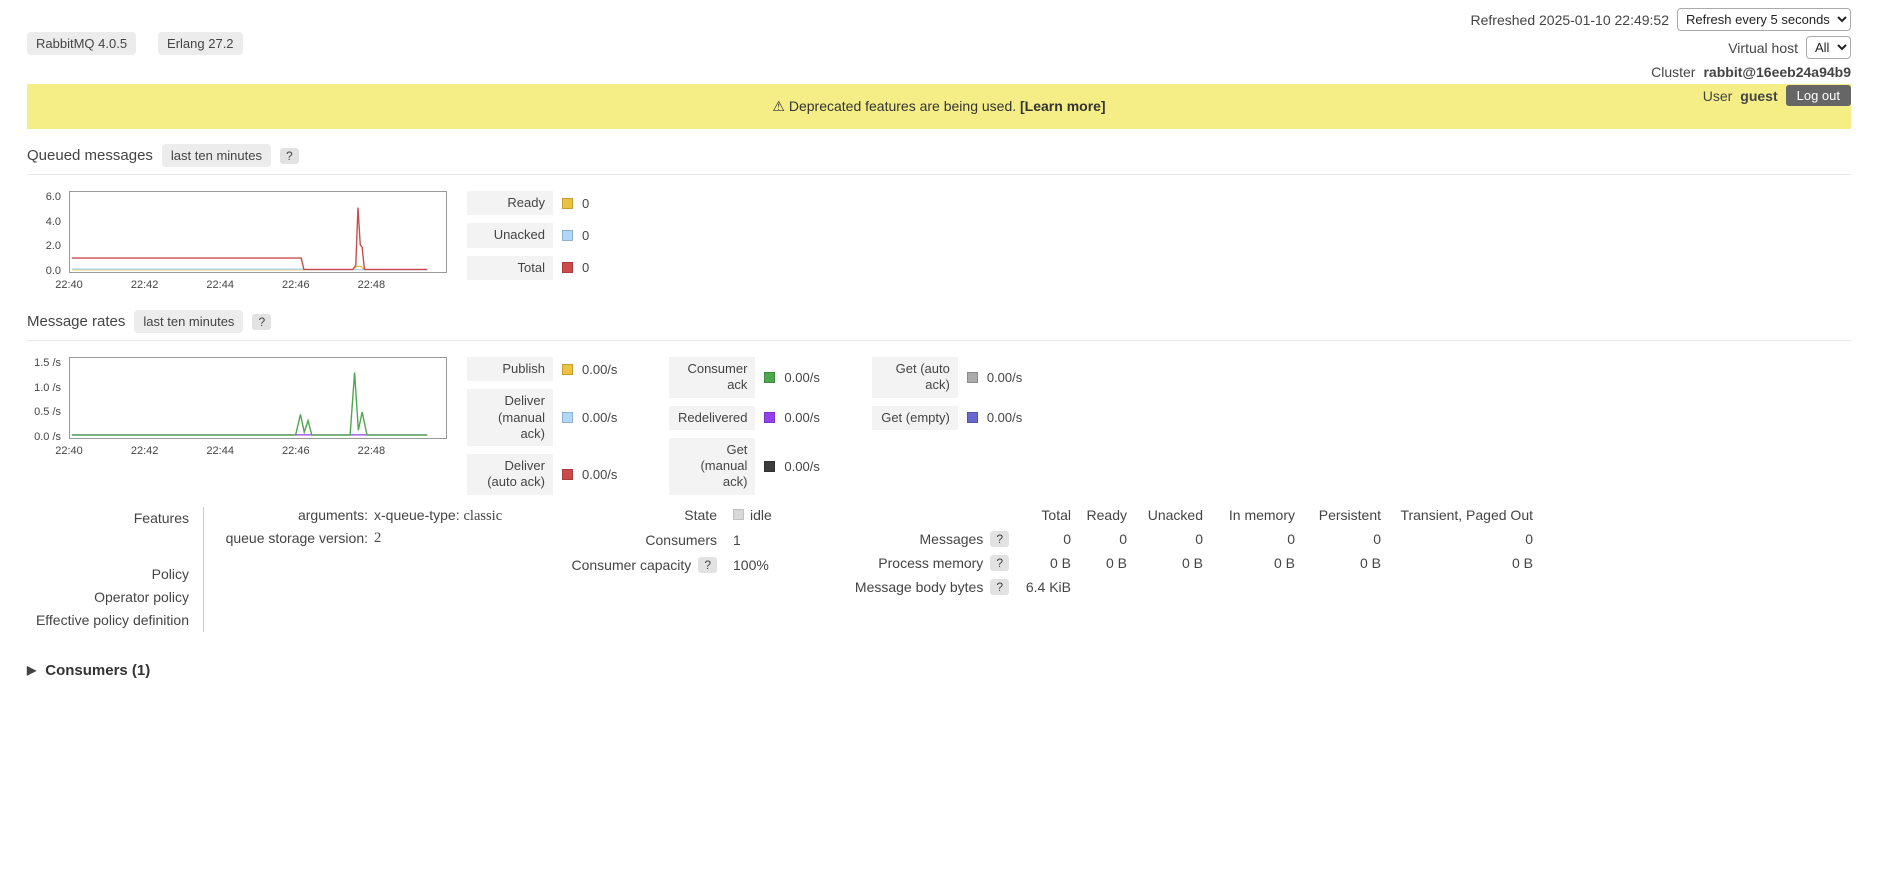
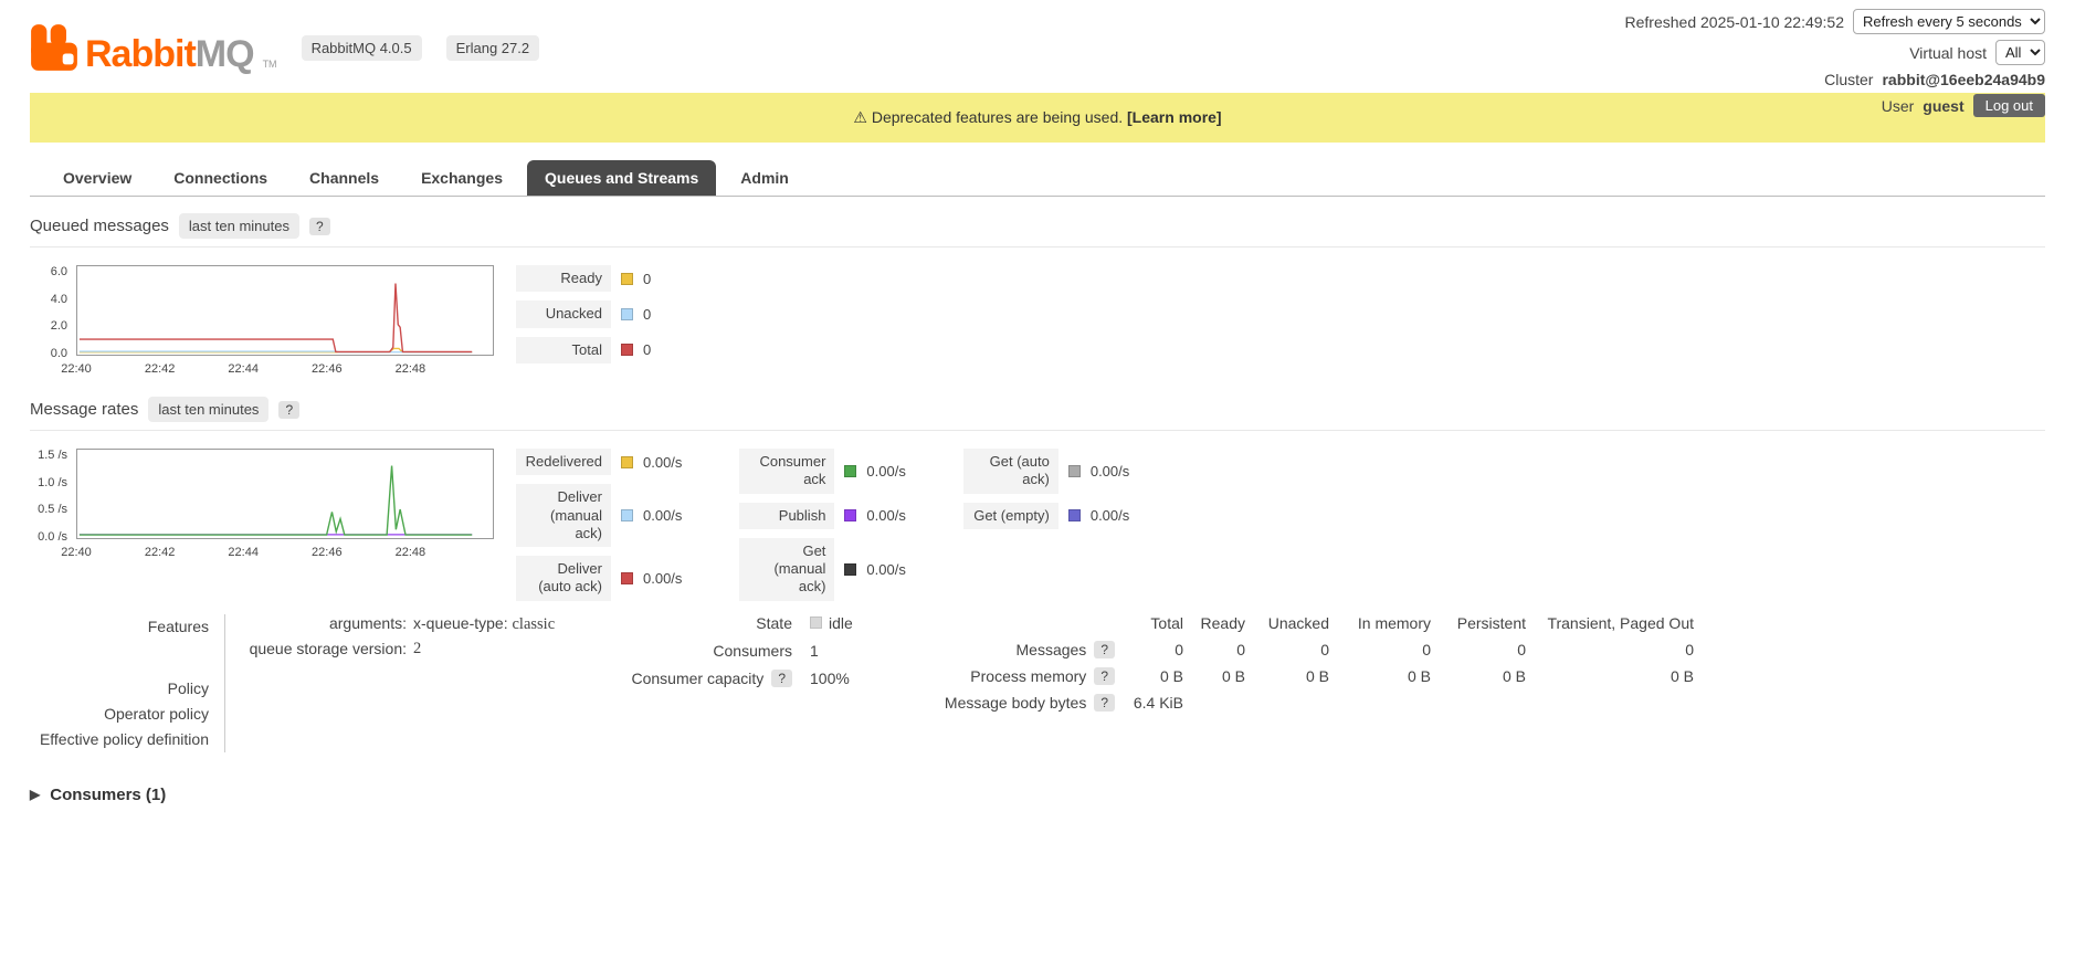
+ RabbitMQ
+ TM
  RabbitMQ 4.0.5
  Erlang 27.2
  Refreshed 2025-01-10 22:49:52
  Refresh every 5 seconds
  Virtual host
  All
  Cluster
  rabbit@16eeb24a94b9
  User
  guest
  Log out
  ⚠ Deprecated features are being used. [Learn more]
+ Overview
+ Connections
+ Channels
+ Exchanges
+ Queues and Streams
+ Admin
  Queued messages
  last ten minutes
  ?
  6.0
  4.0
  2.0
  0.0
  22:40
  22:42
  22:44
  22:46
  22:48
  Ready
  0
  Unacked
  0
  Total
  0
  Message rates
  last ten minutes
  ?
  1.5 /s
  1.0 /s
  0.5 /s
  0.0 /s
  22:40
  22:42
  22:44
  22:46
  22:48
- Publish
+ Redelivered
  0.00/s
  Deliver (manual ack)
  0.00/s
  Deliver (auto ack)
  0.00/s
  Consumer ack
  0.00/s
- Redelivered
+ Publish
  0.00/s
  Get (manual ack)
  0.00/s
  Get (auto ack)
  0.00/s
  Get (empty)
  0.00/s
  Features
  Policy
  Operator policy
  Effective policy definition
  arguments:
  x-queue-type: classic
  queue storage version:
  2
  State
  idle
  Consumers
  1
  Consumer capacity
  ?
  100%
  Total
  Ready
  Unacked
  In memory
  Persistent
  Transient, Paged Out
  Messages
  ?
  0
  0
  0
  0
  0
  0
  Process memory
  ?
  0 B
  0 B
  0 B
  0 B
  0 B
  0 B
  Message body bytes
  ?
  6.4 KiB
  ▶
  Consumers (1)
